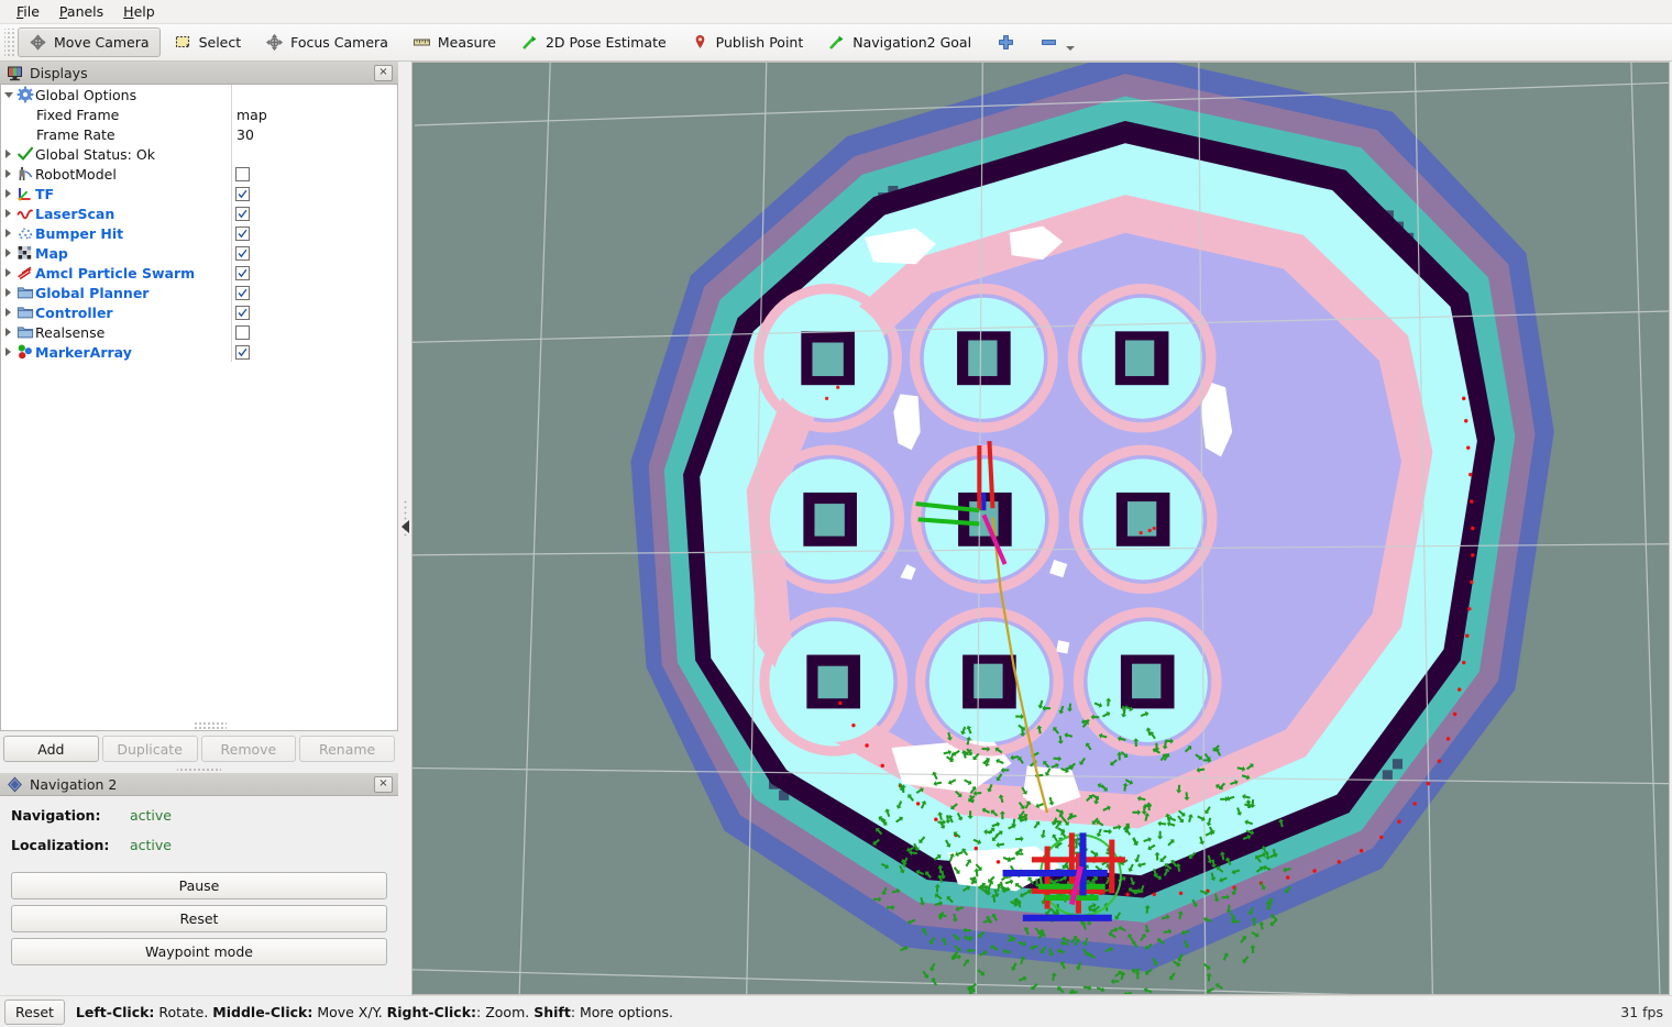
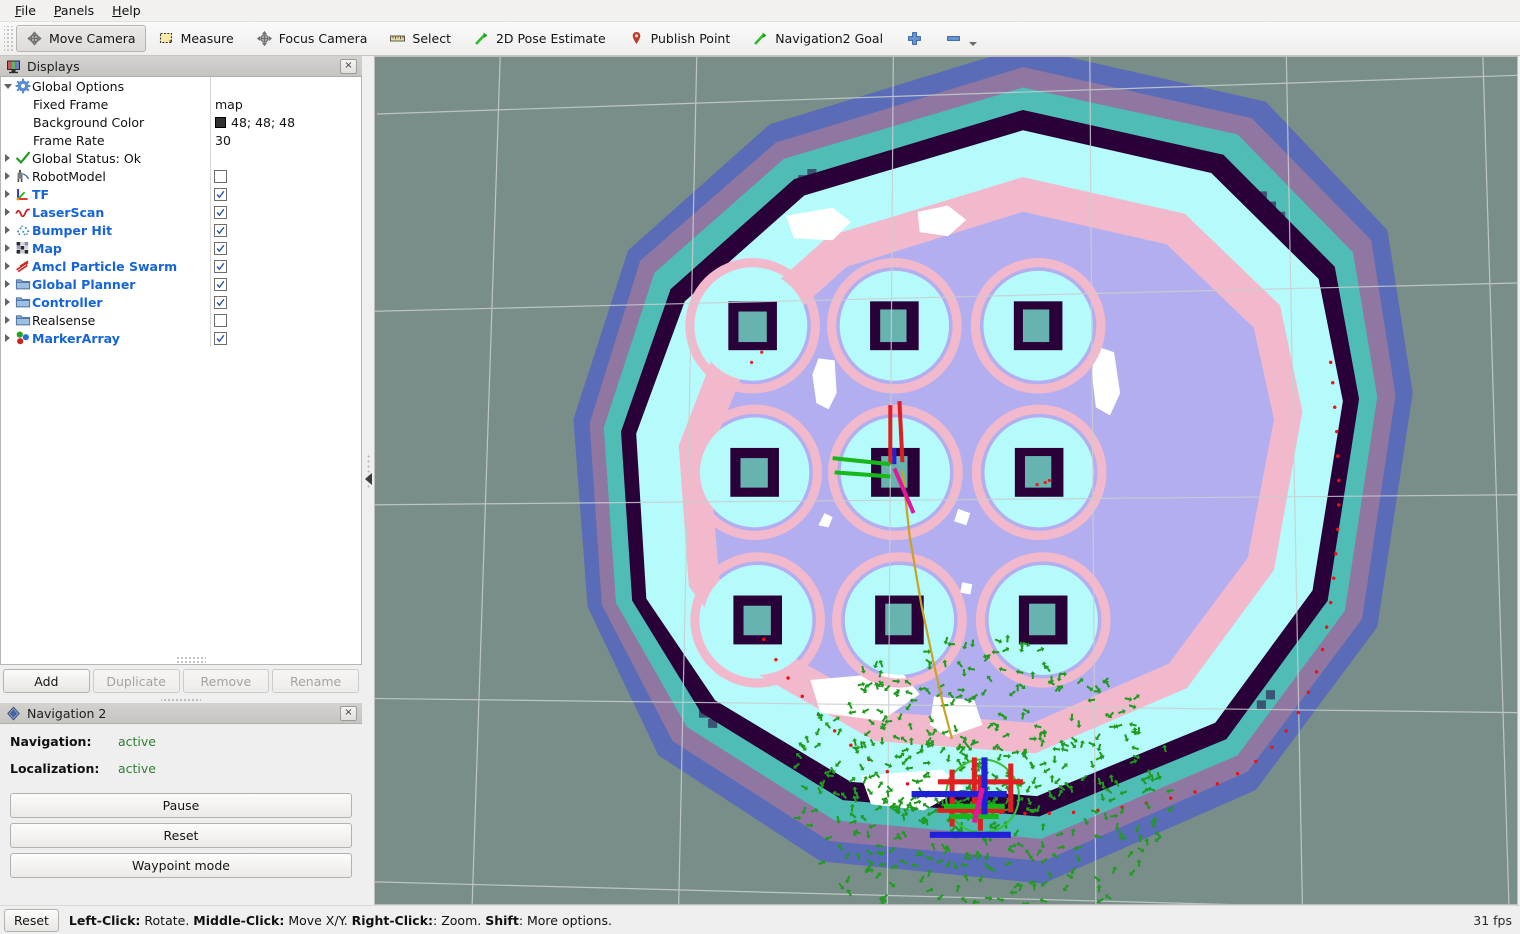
  File
  Panels
  Help
  Move Camera
- Select
+ Measure
  Focus Camera
- Measure
+ Select
  2D Pose Estimate
  Publish Point
  Navigation2 Goal
  Displays
  ×
  Global Options
  Fixed Frame
  map
+ Background Color
+ 48; 48; 48
  Frame Rate
  30
  Global Status: Ok
  RobotModel
  TF
  LaserScan
  Bumper Hit
  Map
  Amcl Particle Swarm
  Global Planner
  Controller
  Realsense
  MarkerArray
  Add
  Duplicate
  Remove
  Rename
  Navigation 2
  ×
  Navigation:
  active
  Localization:
  active
  Pause
  Reset
  Waypoint mode
  Reset
  Left-Click: Rotate. Middle-Click: Move X/Y. Right-Click:: Zoom. Shift: More options.
  31 fps
